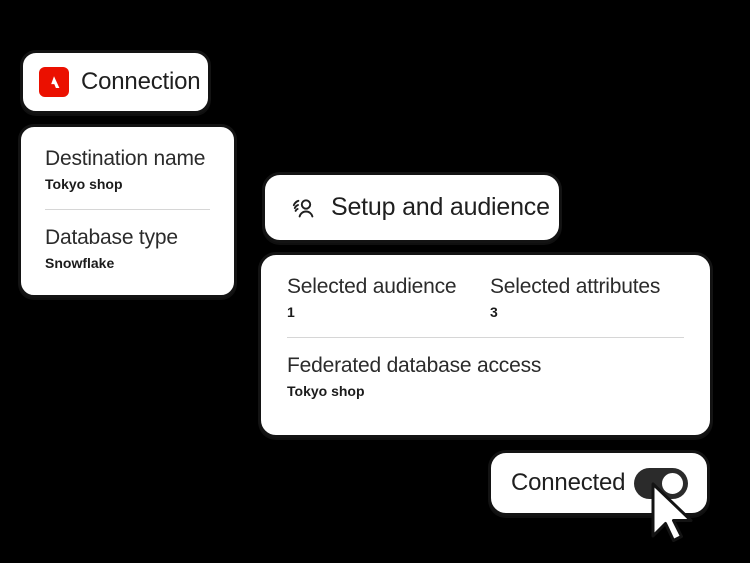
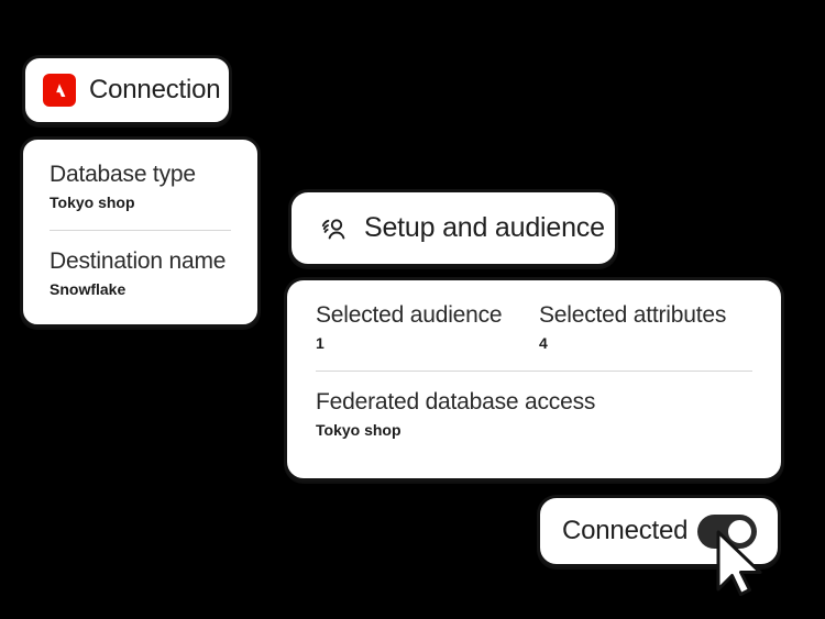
  Connection
- Destination name
+ Database type
  Tokyo shop
- Database type
+ Destination name
  Snowflake
  Setup and audience
  Selected audience
  1
  Selected attributes
- 3
+ 4
  Federated database access
  Tokyo shop
  Connected
